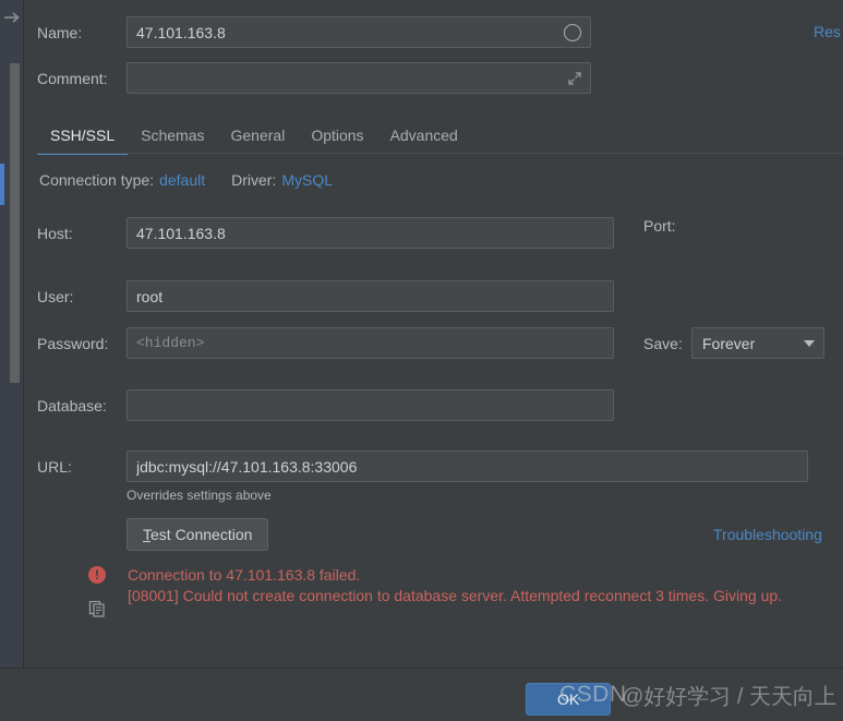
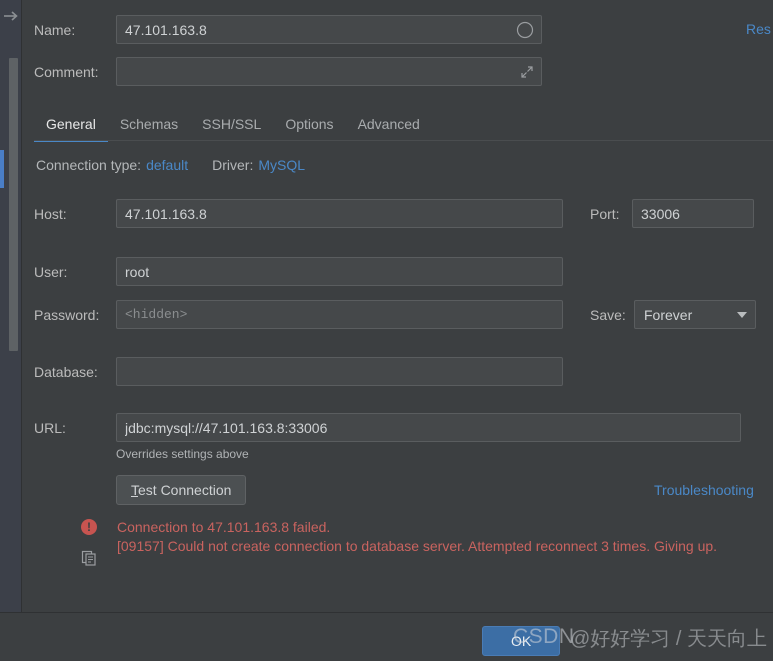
  Name:
  47.101.163.8
  Res
  Comment:
- SSH/SSL
+ General
  Schemas
- General
+ SSH/SSL
  Options
  Advanced
  Connection type:
  default
  Driver:
  MySQL
  Host:
  47.101.163.8
  Port:
+ 33006
  User:
  root
  Password:
  <hidden>
  Save:
  Forever
  Database:
  URL:
  jdbc:mysql://47.101.163.8:33006
  Overrides settings above
  Test Connection
  Troubleshooting
  !
  Connection to 47.101.163.8 failed.
- [08001] Could not create connection to database server. Attempted reconnect 3 times. Giving up.
+ [09157] Could not create connection to database server. Attempted reconnect 3 times. Giving up.
  OK
  CSDN
  @好好学习 / 天天向上
